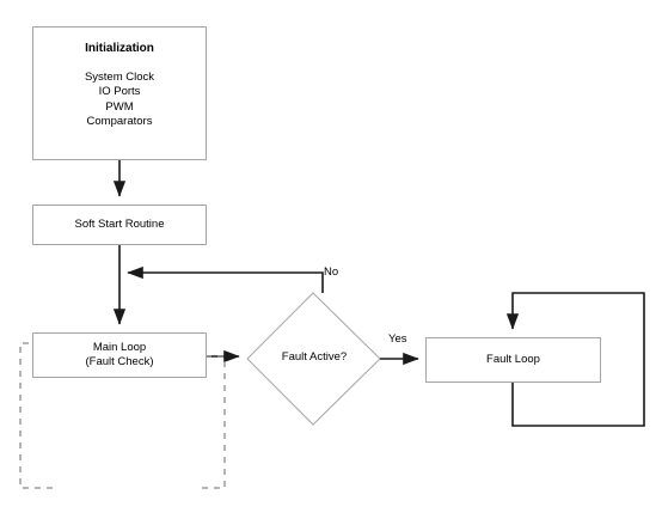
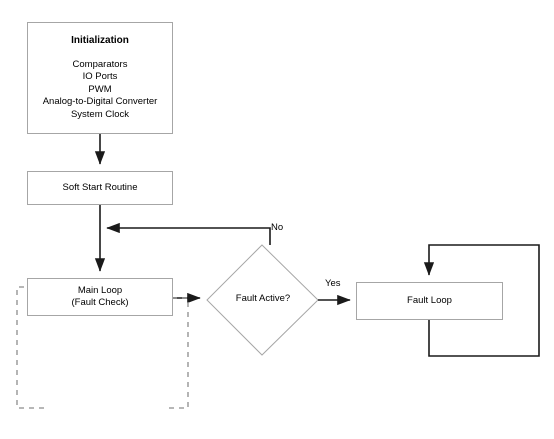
  Initialization
- System Clock
+ Comparators
  IO Ports
  PWM
+ Analog-to-Digital Converter
- Comparators
+ System Clock
  Soft Start Routine
  Main Loop
  (Fault Check)
  Fault Loop
  Fault Active?
  No
  Yes
